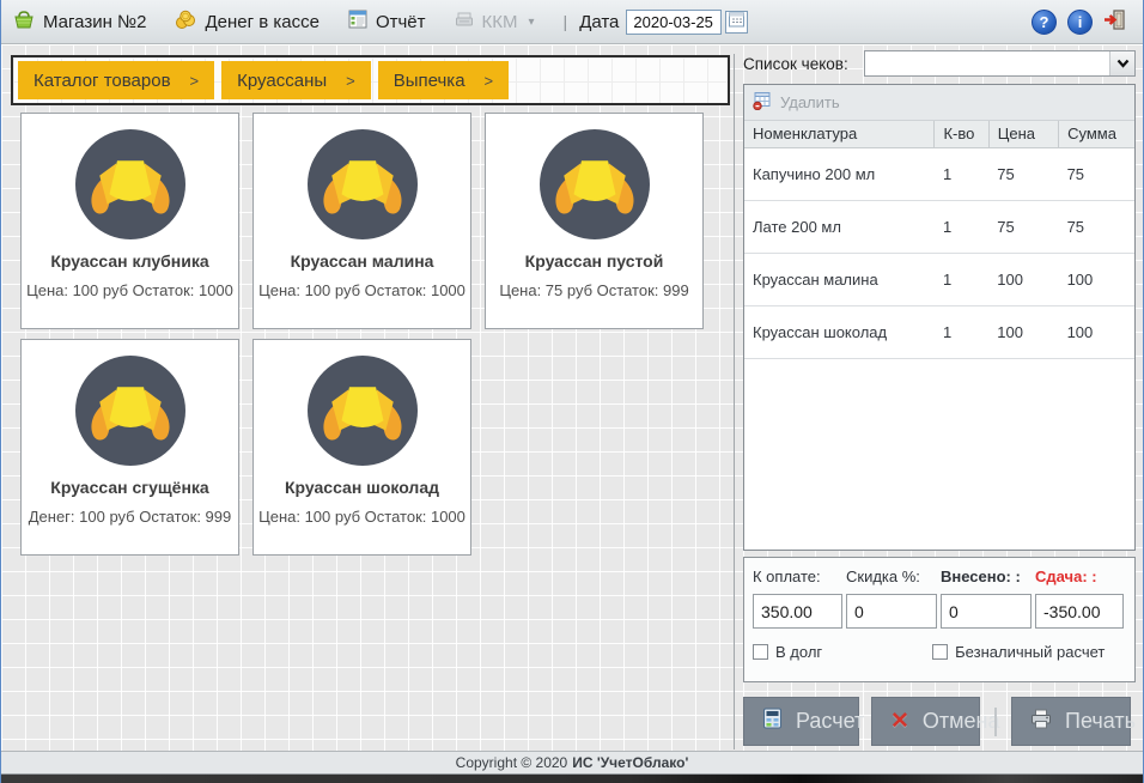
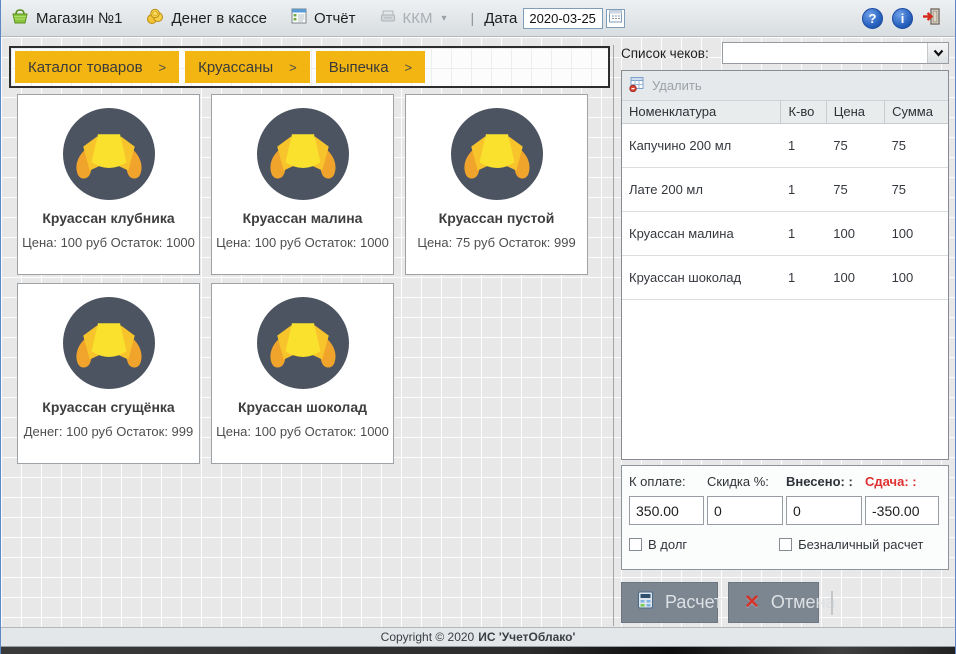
- Магазин №2
+ Магазин №1
  Денег в кассе
  Отчёт
  ККМ
  ▾
  |
  Дата
  2020-03-25
  ?
  i
  Каталог товаров
  >
  Круассаны
  >
  Выпечка
  >
  Круассан клубника
  Цена: 100 руб Остаток: 1000
  Круассан малина
  Цена: 100 руб Остаток: 1000
  Круассан пустой
  Цена: 75 руб Остаток: 999
  Круассан сгущёнка
  Денег: 100 руб Остаток: 999
  Круассан шоколад
  Цена: 100 руб Остаток: 1000
  Список чеков:
  Удалить
  Номенклатура	К-во	Цена	Сумма
  Капучино 200 мл	1	75	75
  Лате 200 мл	1	75	75
  Круассан малина	1	100	100
  Круассан шоколад	1	100	100
  К оплате:
  Скидка %:
  Внесено: :
  Сдача: :
  350.00
  0
  0
  -350.00
  В долг
  Безналичный расчет
  Расчет
  ✕
  Отмен
- Печать
  Copyright © 2020 ИС 'УчетОблако'
